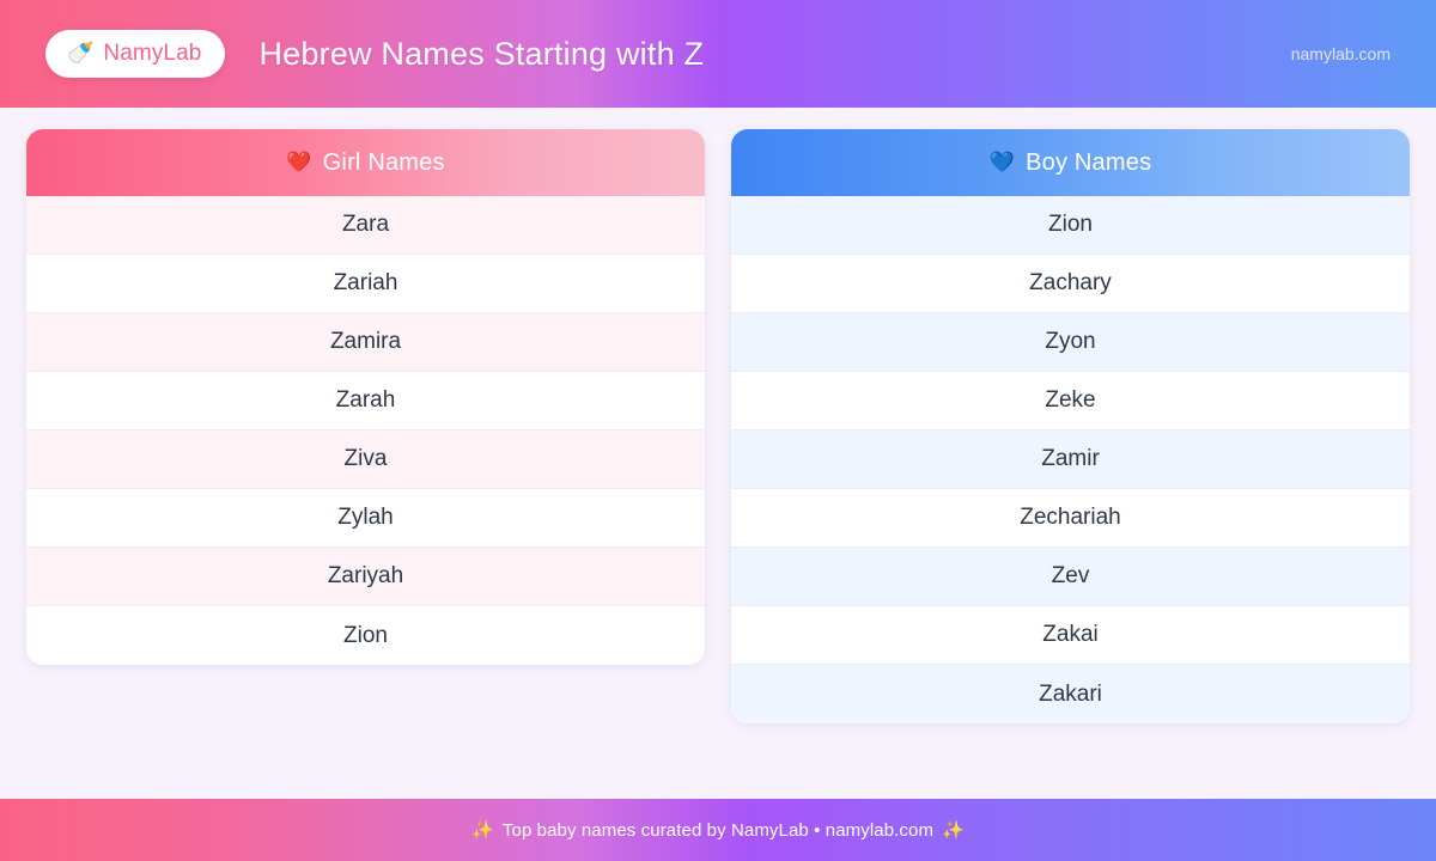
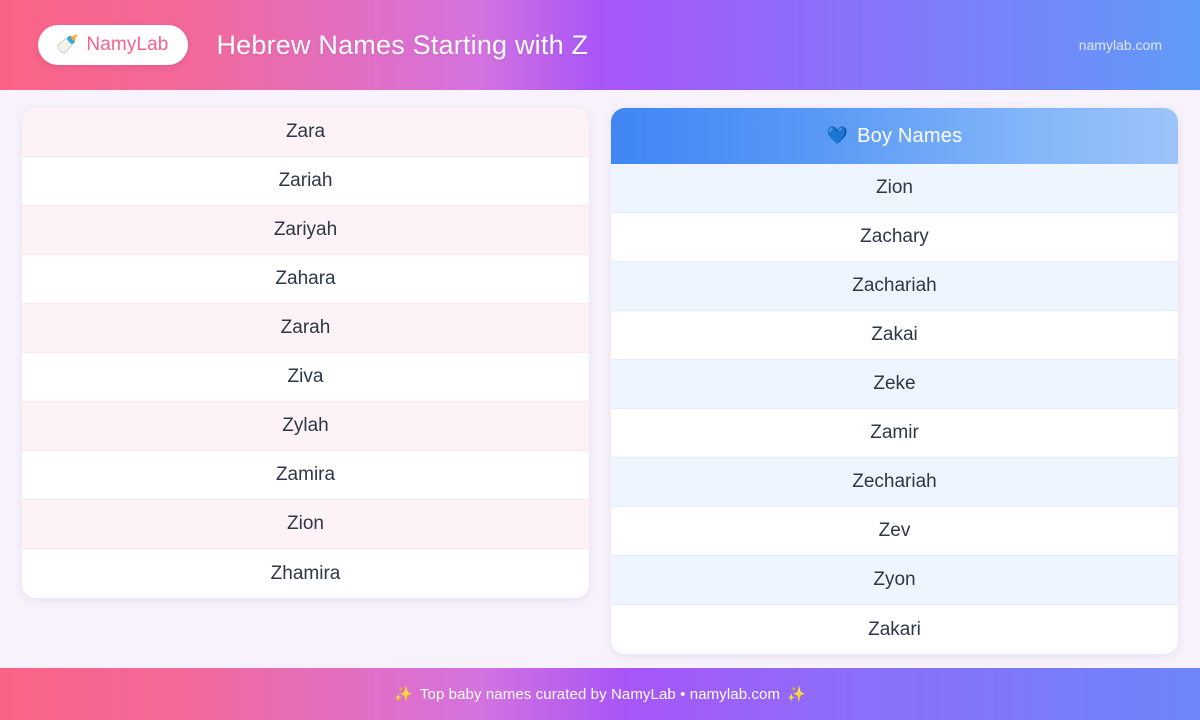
  🍼
  NamyLab
  Hebrew Names Starting with Z
  namylab.com
- ❤️
- Girl Names
  Zara
  Zariah
- Zamira
+ Zariyah
+ Zahara
  Zarah
  Ziva
  Zylah
- Zariyah
+ Zamira
  Zion
+ Zhamira
  💙
  Boy Names
  Zion
  Zachary
+ Zachariah
- Zyon
+ Zakai
  Zeke
  Zamir
  Zechariah
  Zev
- Zakai
+ Zyon
  Zakari
  ✨
  Top baby names curated by NamyLab • namylab.com
  ✨
